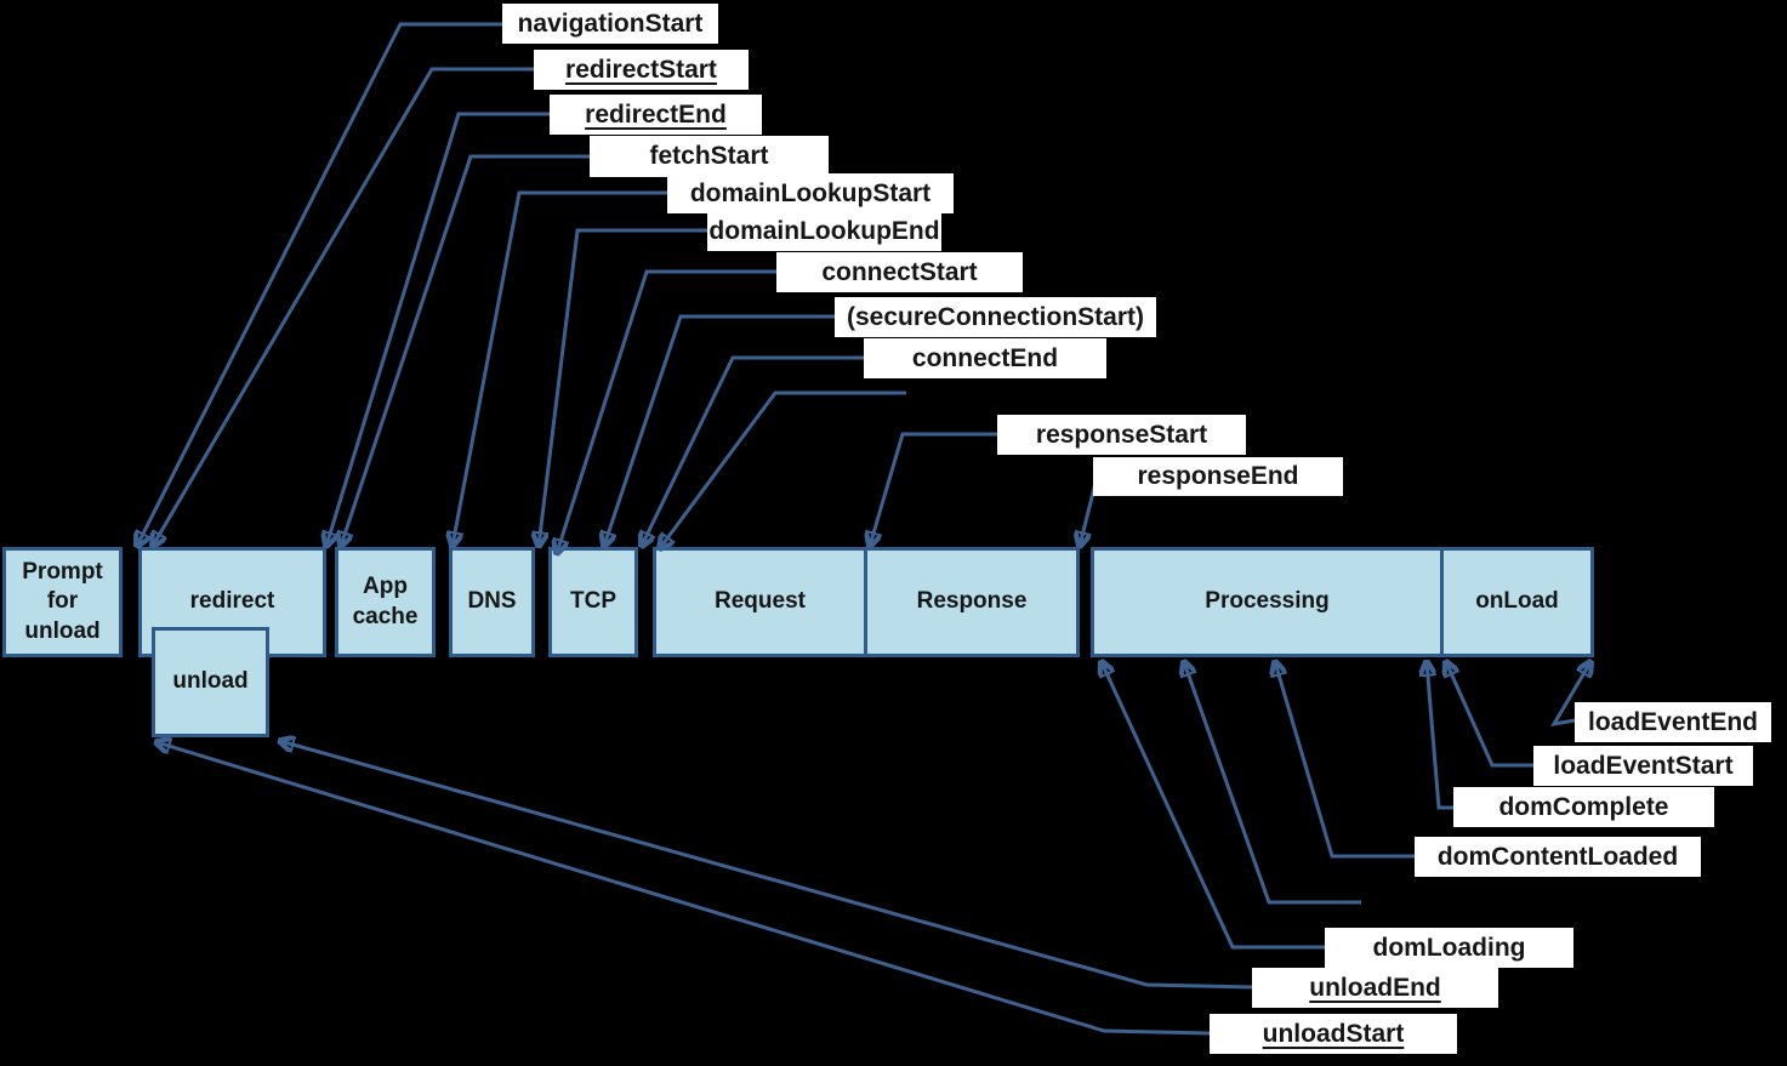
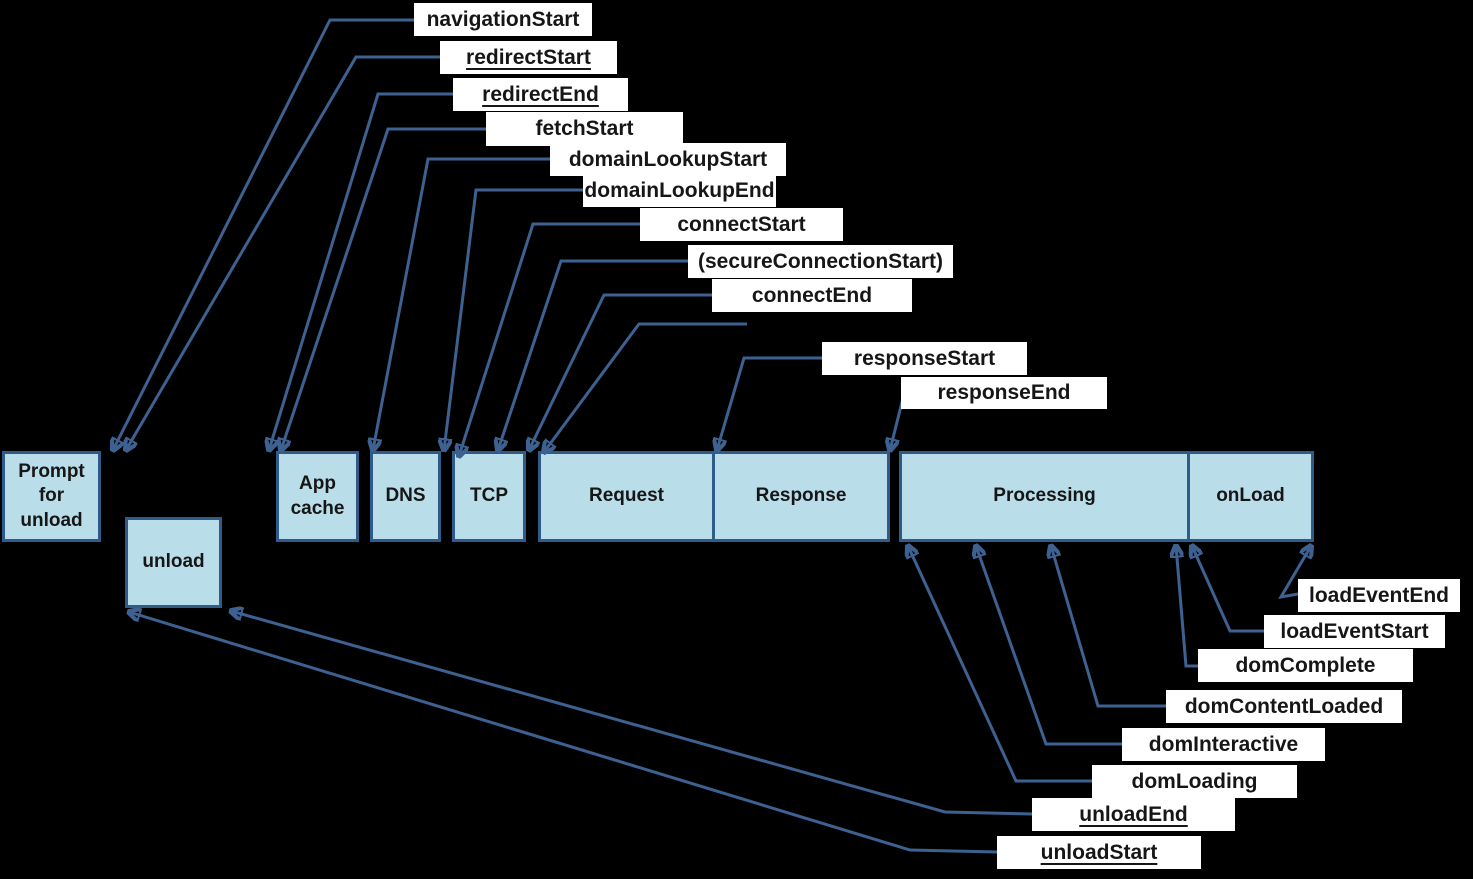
  Prompt for unload
- redirect
  App cache
  DNS
  TCP
  Request
  Response
  Processing
  onLoad
  unload
  navigationStart
  redirectStart
  redirectEnd
  fetchStart
  domainLookupStart
  domainLookupEnd
  connectStart
  (secureConnectionStart)
  connectEnd
  responseStart
  responseEnd
  loadEventEnd
  loadEventStart
  domComplete
  domContentLoaded
+ domInteractive
  domLoading
  unloadEnd
  unloadStart
